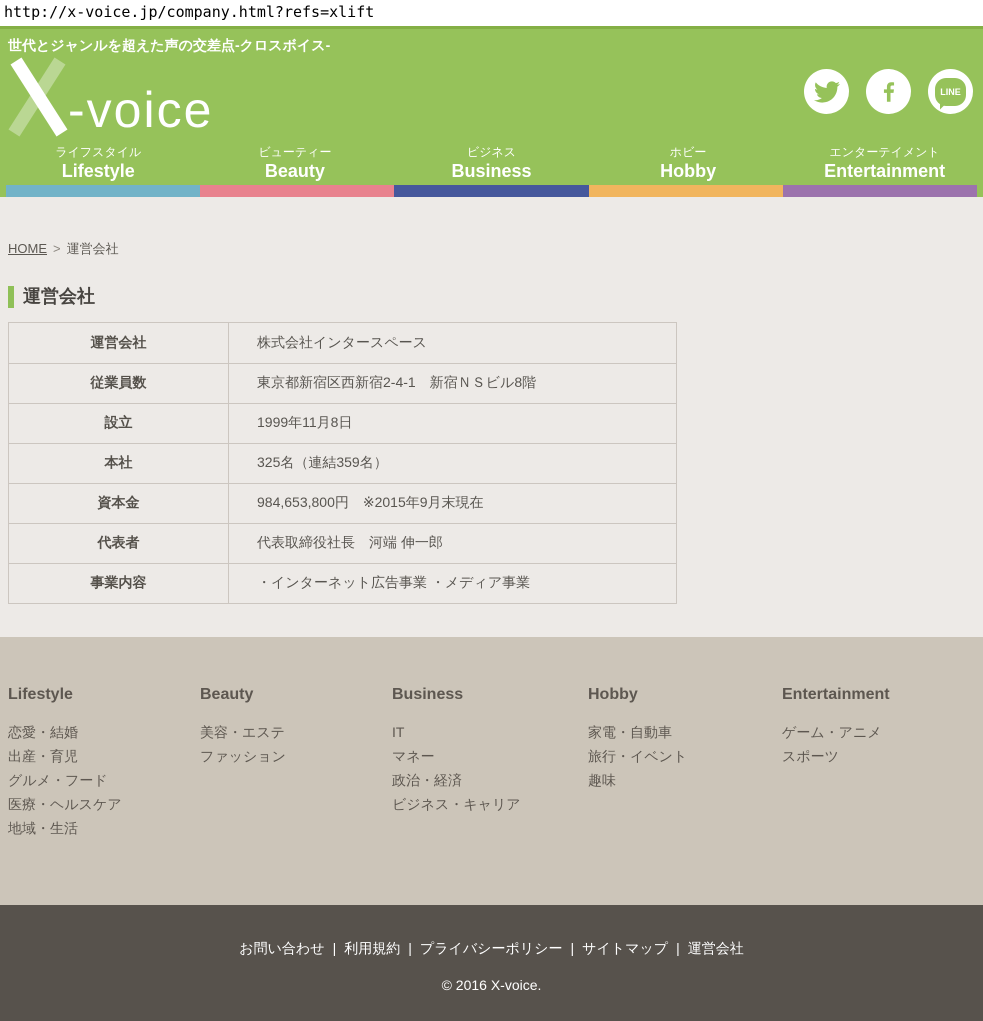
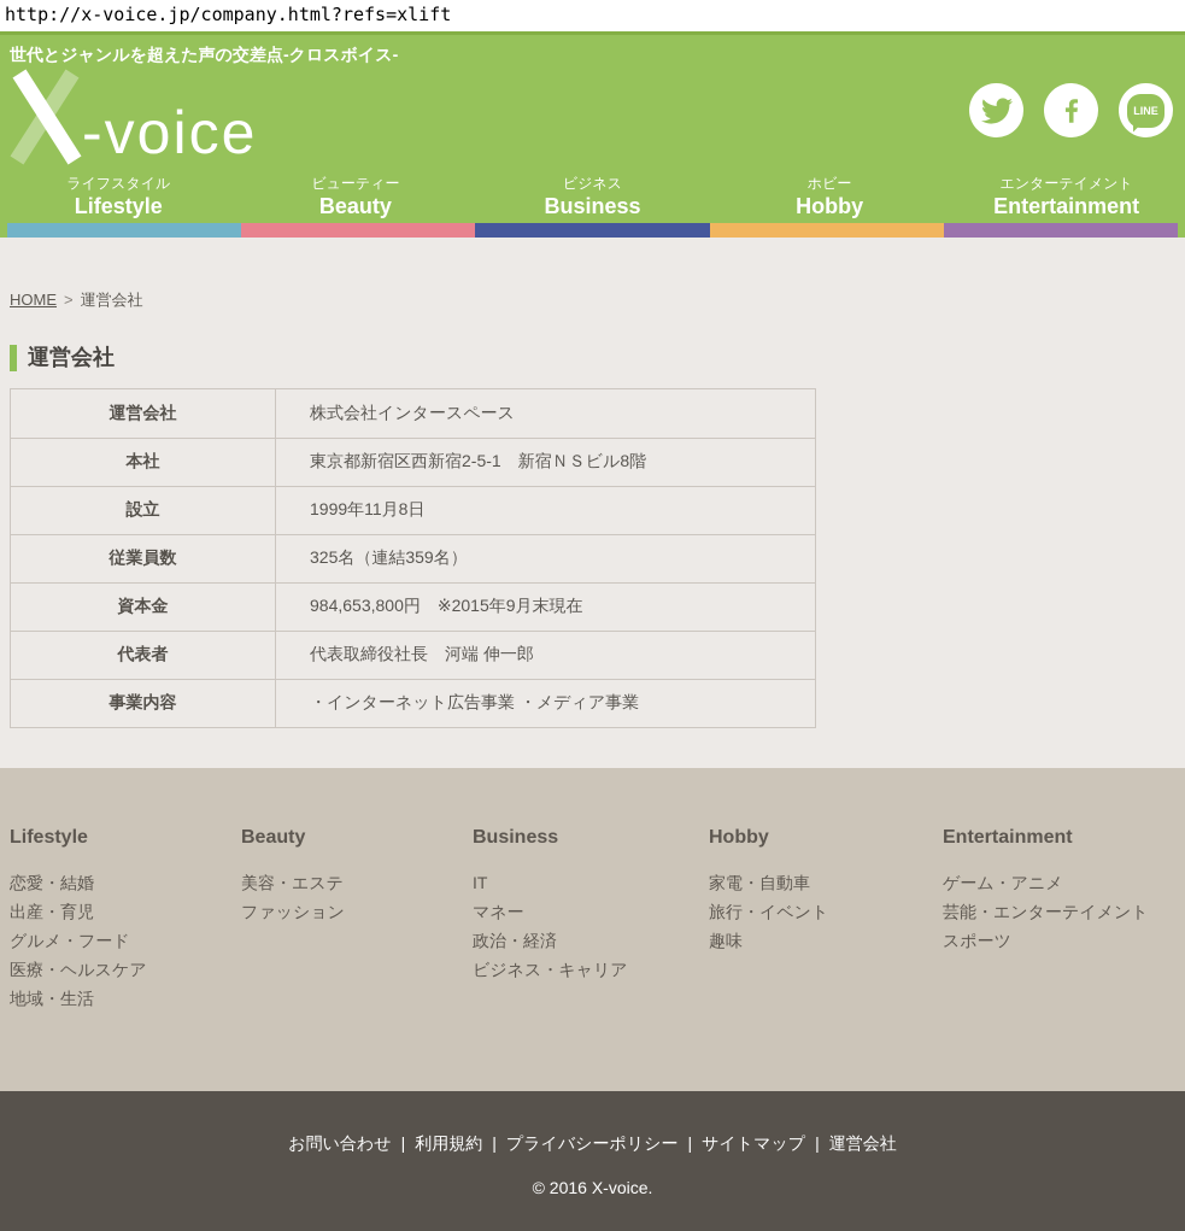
  http://x-voice.jp/company.html?refs=xlift
  世代とジャンルを超えた声の交差点-クロスボイス-
  -voice
  LINE
  ライフスタイル
  Lifestyle
  ビューティー
  Beauty
  ビジネス
  Business
  ホビー
  Hobby
  エンターテイメント
  Entertainment
  HOME > 運営会社
  運営会社
  運営会社
  株式会社インタースペース
- 従業員数
+ 本社
- 東京都新宿区西新宿2-4-1 新宿ＮＳビル8階
+ 東京都新宿区西新宿2-5-1 新宿ＮＳビル8階
  設立
  1999年11月8日
- 本社
+ 従業員数
  325名（連結359名）
  資本金
  984,653,800円 ※2015年9月末現在
  代表者
  代表取締役社長 河端 伸一郎
  事業内容
  ・インターネット広告事業 ・メディア事業
  Lifestyle
  恋愛・結婚
  出産・育児
  グルメ・フード
  医療・ヘルスケア
  地域・生活
  Beauty
  美容・エステ
  ファッション
  Business
  IT
  マネー
  政治・経済
  ビジネス・キャリア
  Hobby
  家電・自動車
  旅行・イベント
  趣味
  Entertainment
  ゲーム・アニメ
+ 芸能・エンターテイメント
  スポーツ
  お問い合わせ | 利用規約 | プライバシーポリシー | サイトマップ | 運営会社
  © 2016 X-voice.
